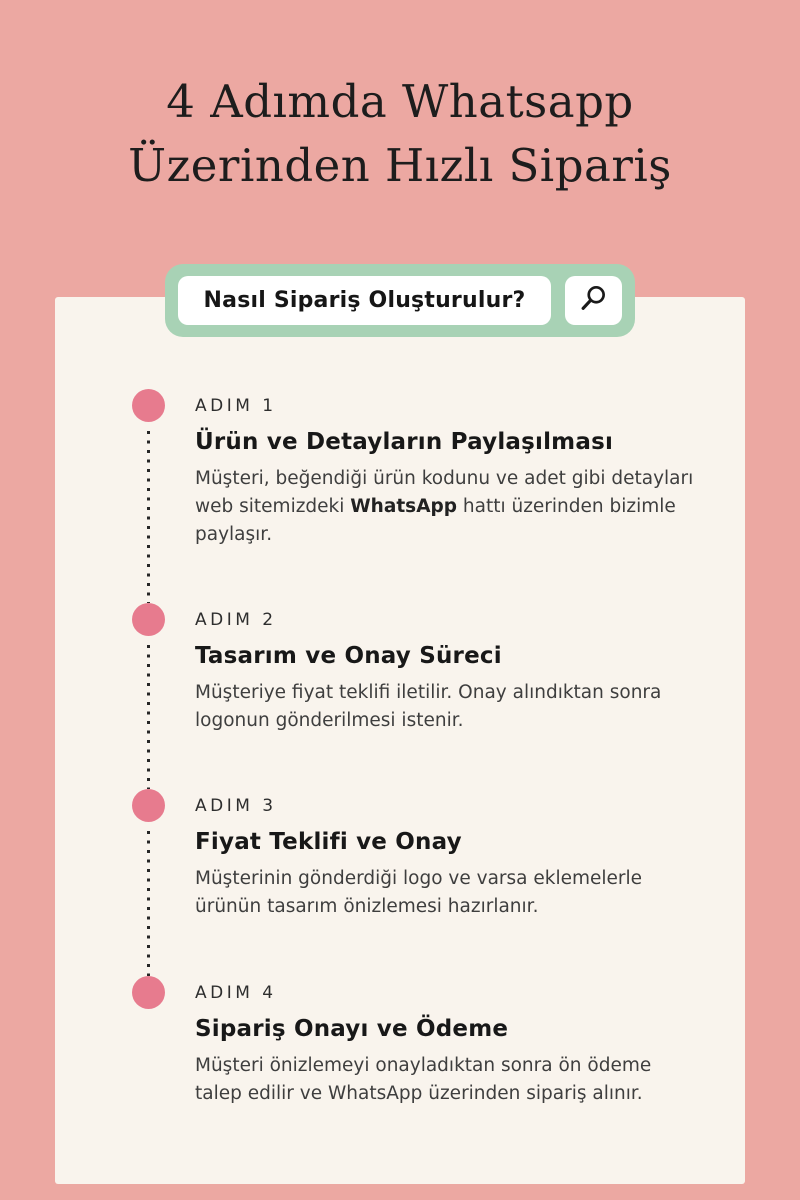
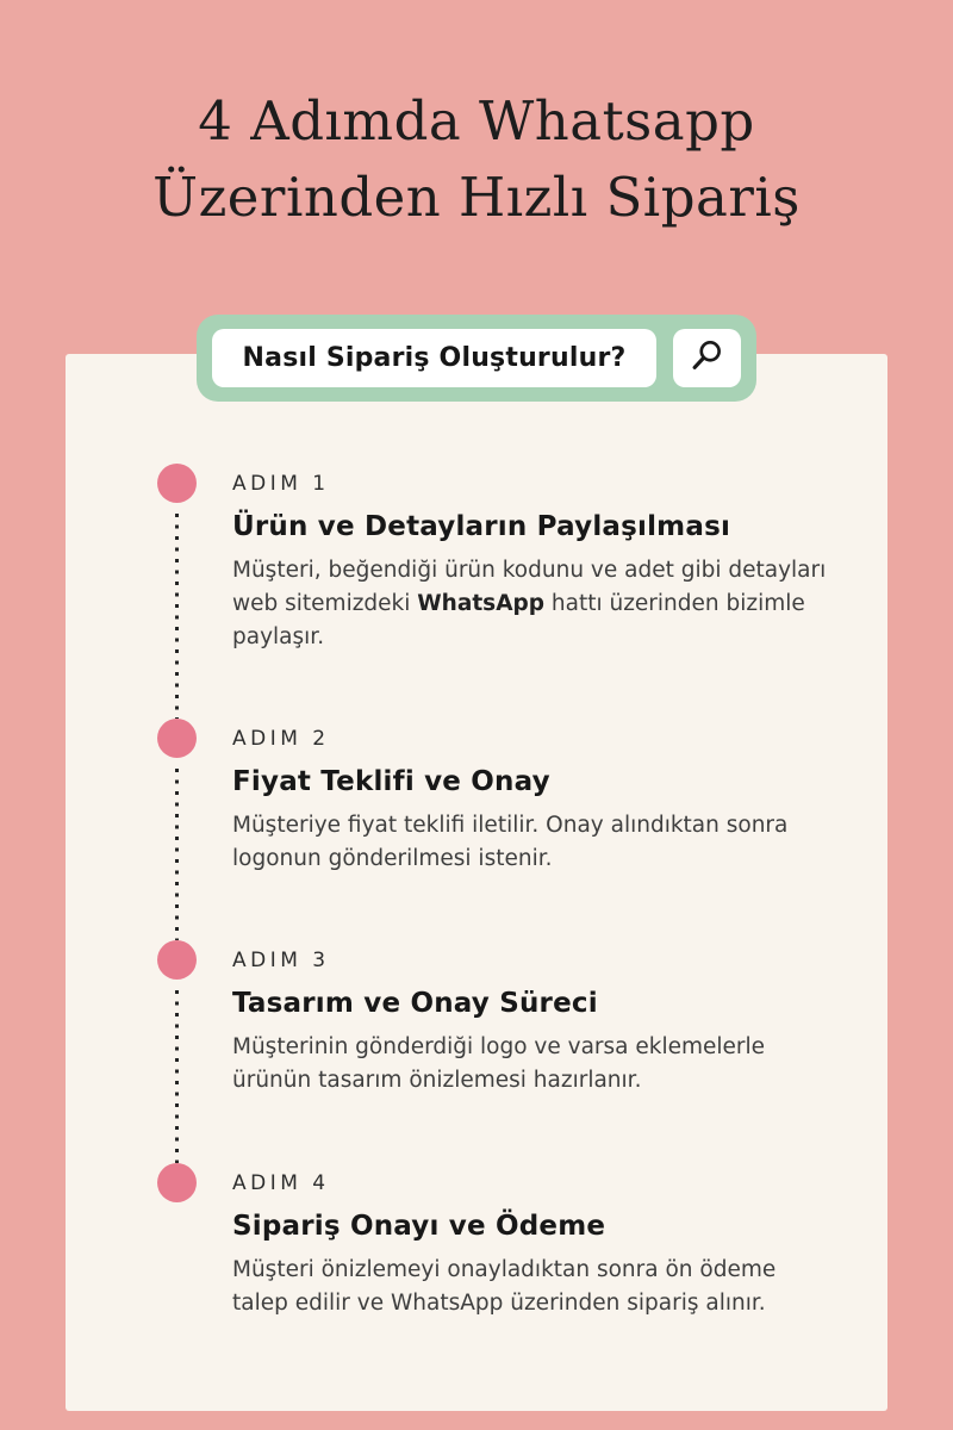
  4 Adımda Whatsapp
  Üzerinden Hızlı Sipariş
  Nasıl Sipariş Oluşturulur?
  ADIM 1
  Ürün ve Detayların Paylaşılması
  Müşteri, beğendiği ürün kodunu ve adet gibi detayları web sitemizdeki WhatsApp hattı üzerinden bizimle paylaşır.
  ADIM 2
- Tasarım ve Onay Süreci
+ Fiyat Teklifi ve Onay
  Müşteriye fiyat teklifi iletilir. Onay alındıktan sonra logonun gönderilmesi istenir.
  ADIM 3
- Fiyat Teklifi ve Onay
+ Tasarım ve Onay Süreci
  Müşterinin gönderdiği logo ve varsa eklemelerle ürünün tasarım önizlemesi hazırlanır.
  ADIM 4
  Sipariş Onayı ve Ödeme
  Müşteri önizlemeyi onayladıktan sonra ön ödeme talep edilir ve WhatsApp üzerinden sipariş alınır.
